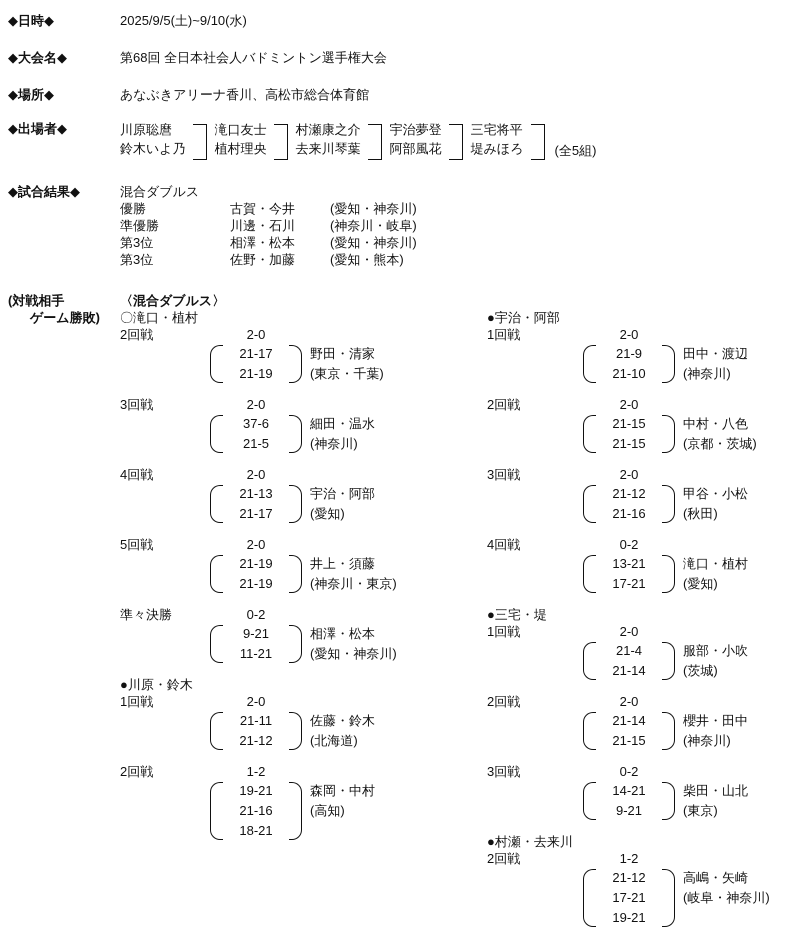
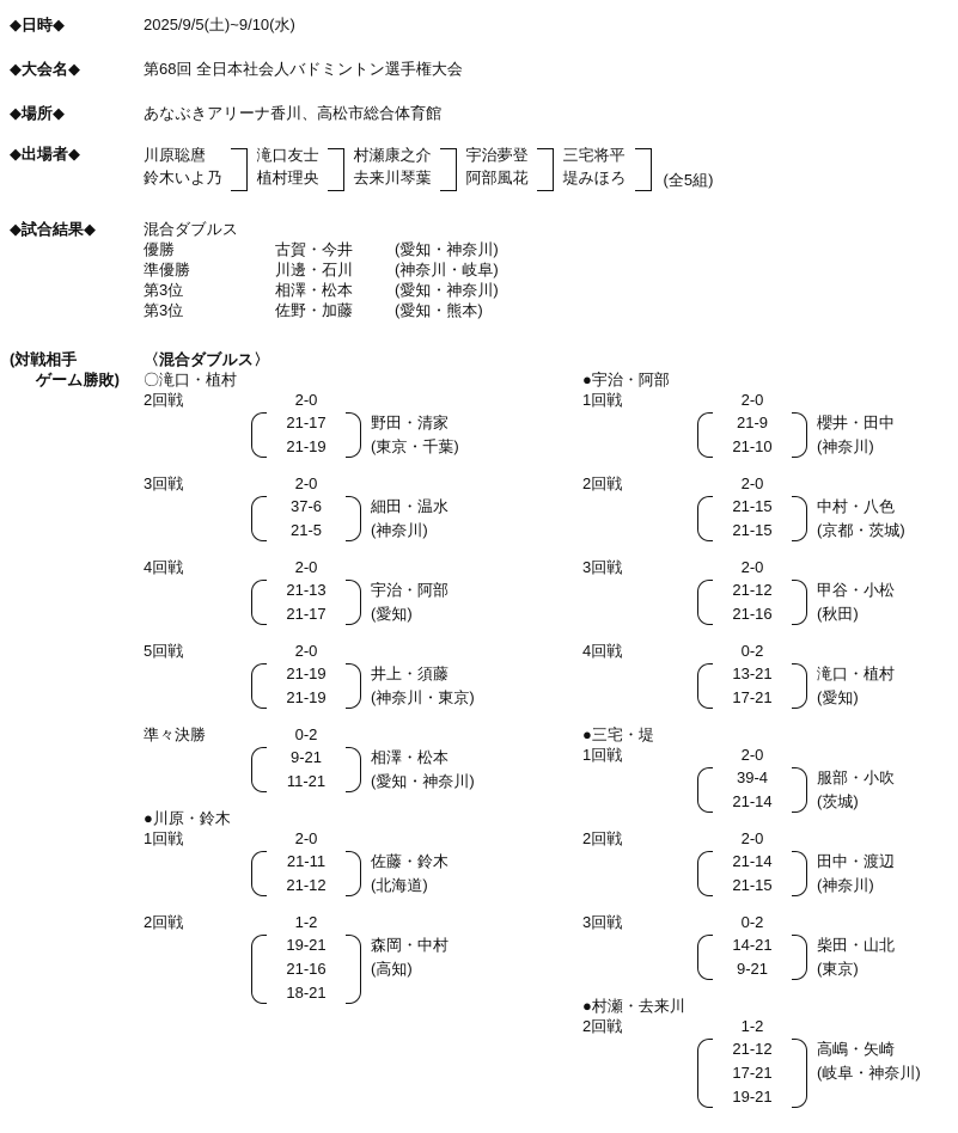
  ◆日時◆
  2025/9/5(土)~9/10(水)
  ◆大会名◆
  第68回 全日本社会人バドミントン選手権大会
  ◆場所◆
  あなぶきアリーナ香川、高松市総合体育館
  ◆出場者◆
  川原聡麿
  鈴木いよ乃
  滝口友士
  植村理央
  村瀬康之介
  去来川琴葉
  宇治夢登
  阿部風花
  三宅将平
  堤みほろ
  (全5組)
  ◆試合結果◆
  混合ダブルス
  優勝
  古賀・今井
  (愛知・神奈川)
  準優勝
  川邊・石川
  (神奈川・岐阜)
  第3位
  相澤・松本
  (愛知・神奈川)
  第3位
  佐野・加藤
  (愛知・熊本)
  (対戦相手
  ゲーム勝敗)
  〈混合ダブルス〉
  〇滝口・植村
  2回戦
  2-0
  21-17
  21-19
  野田・清家
  (東京・千葉)
  3回戦
  2-0
  37-6
  21-5
  細田・温水
  (神奈川)
  4回戦
  2-0
  21-13
  21-17
  宇治・阿部
  (愛知)
  5回戦
  2-0
  21-19
  21-19
  井上・須藤
  (神奈川・東京)
  準々決勝
  0-2
  9-21
  11-21
  相澤・松本
  (愛知・神奈川)
  ●川原・鈴木
  1回戦
  2-0
  21-11
  21-12
  佐藤・鈴木
  (北海道)
  2回戦
  1-2
  19-21
  21-16
  18-21
  森岡・中村
  (高知)
  ●宇治・阿部
  1回戦
  2-0
  21-9
  21-10
- 田中・渡辺
+ 櫻井・田中
  (神奈川)
  2回戦
  2-0
  21-15
  21-15
  中村・八色
  (京都・茨城)
  3回戦
  2-0
  21-12
  21-16
  甲谷・小松
  (秋田)
  4回戦
  0-2
  13-21
  17-21
  滝口・植村
  (愛知)
  ●三宅・堤
  1回戦
  2-0
- 21-4
+ 39-4
  21-14
  服部・小吹
  (茨城)
  2回戦
  2-0
  21-14
  21-15
- 櫻井・田中
+ 田中・渡辺
  (神奈川)
  3回戦
  0-2
  14-21
  9-21
  柴田・山北
  (東京)
  ●村瀬・去来川
  2回戦
  1-2
  21-12
  17-21
  19-21
  高嶋・矢崎
  (岐阜・神奈川)
